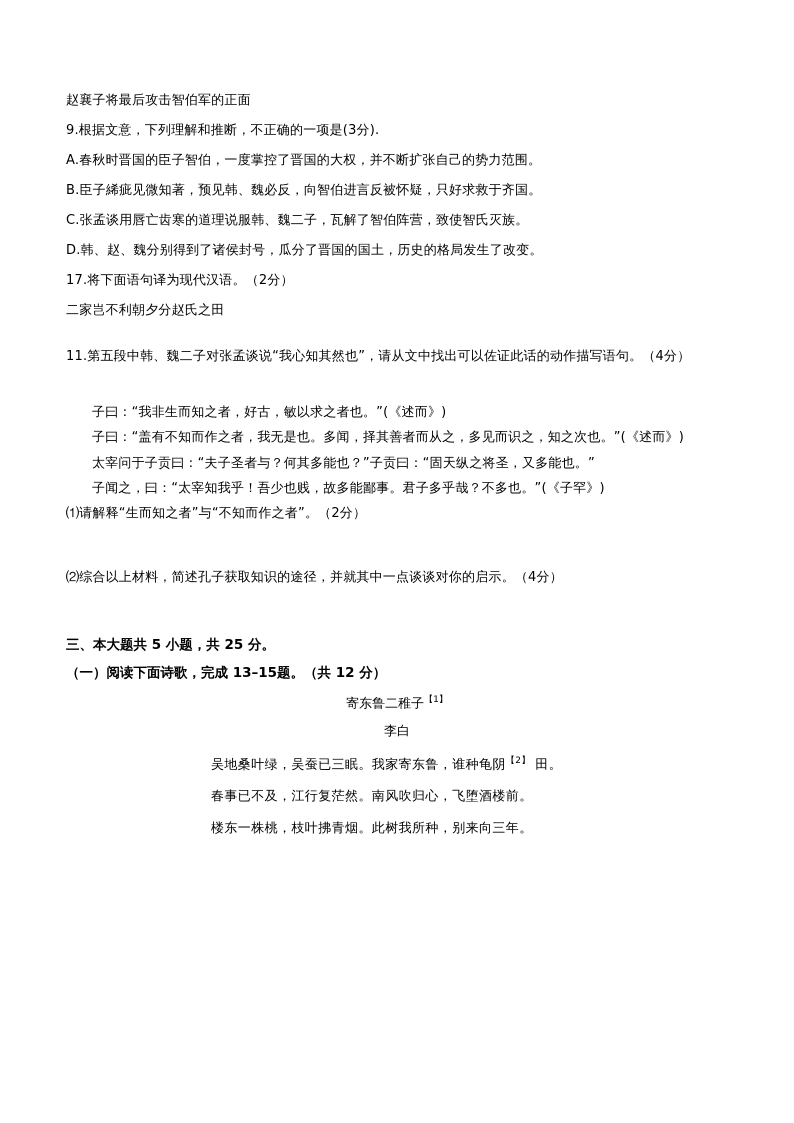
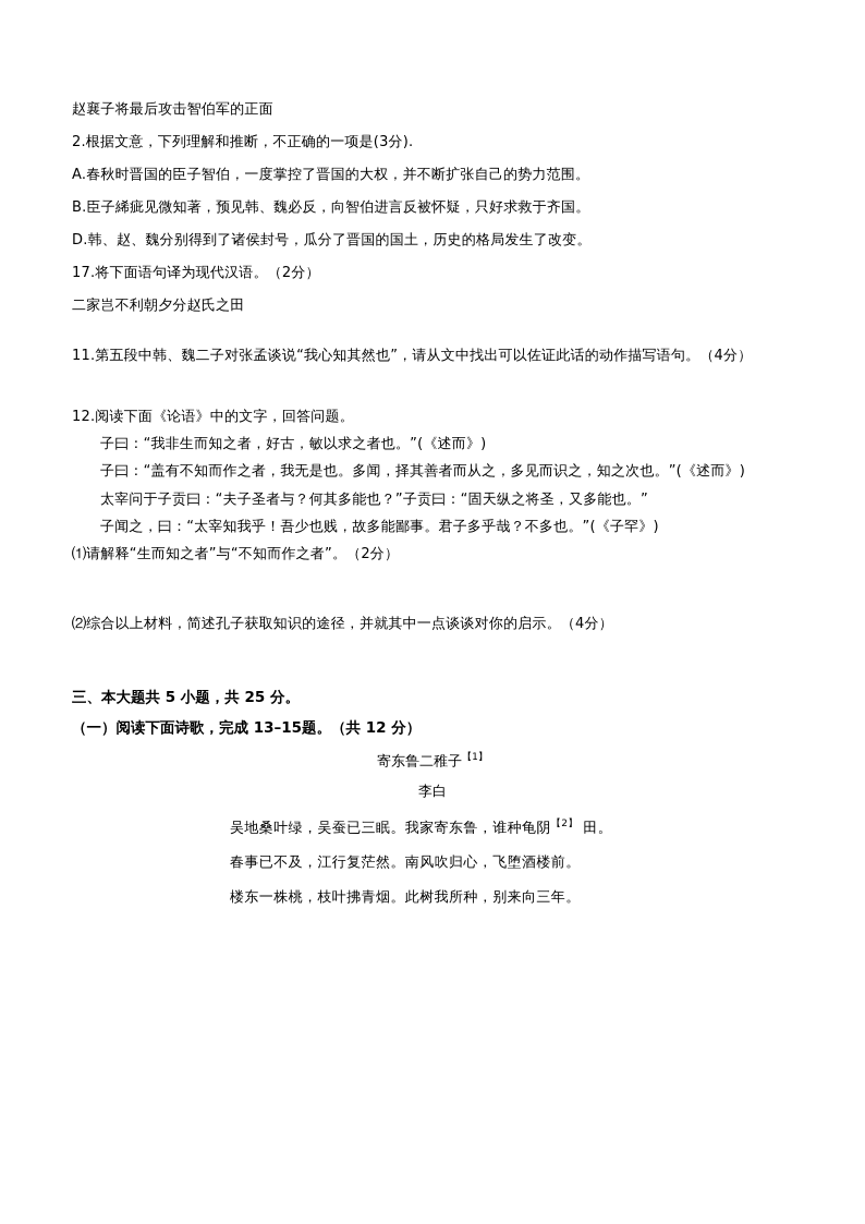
  赵襄子将最后攻击智伯军的正面
- 9.根据文意，下列理解和推断，不正确的一项是(3分).
+ 2.根据文意，下列理解和推断，不正确的一项是(3分).
  A.春秋时晋国的臣子智伯，一度掌控了晋国的大权，并不断扩张自己的势力范围。
  B.臣子絺疵见微知著，预见韩、魏必反，向智伯进言反被怀疑，只好求救于齐国。
- C.张孟谈用唇亡齿寒的道理说服韩、魏二子，瓦解了智伯阵营，致使智氏灭族。
  D.韩、赵、魏分别得到了诸侯封号，瓜分了晋国的国土，历史的格局发生了改变。
  17.将下面语句译为现代汉语。（2分）
  二家岂不利朝夕分赵氏之田
  11.第五段中韩、魏二子对张孟谈说“我心知其然也”，请从文中找出可以佐证此话的动作描写语句。（4分）
+ 12.阅读下面《论语》中的文字，回答问题。
  子曰：“我非生而知之者，好古，敏以求之者也。”(《述而》)
  子曰：“盖有不知而作之者，我无是也。多闻，择其善者而从之，多见而识之，知之次也。”(《述而》)
  太宰问于子贡曰：“夫子圣者与？何其多能也？”子贡曰：“固天纵之将圣，又多能也。”
  子闻之，曰：“太宰知我乎！吾少也贱，故多能鄙事。君子多乎哉？不多也。”(《子罕》)
  ⑴请解释“生而知之者”与“不知而作之者”。（2分）
  ⑵综合以上材料，简述孔子获取知识的途径，并就其中一点谈谈对你的启示。（4分）
  三、本大题共 5 小题，共 25 分。
  （一）阅读下面诗歌，完成 13–15题。（共 12 分）
  寄东鲁二稚子【1】
  李白
  吴地桑叶绿，吴蚕已三眠。我家寄东鲁，谁种龟阴【2】 田。
  春事已不及，江行复茫然。南风吹归心，飞堕酒楼前。
  楼东一株桃，枝叶拂青烟。此树我所种，别来向三年。
